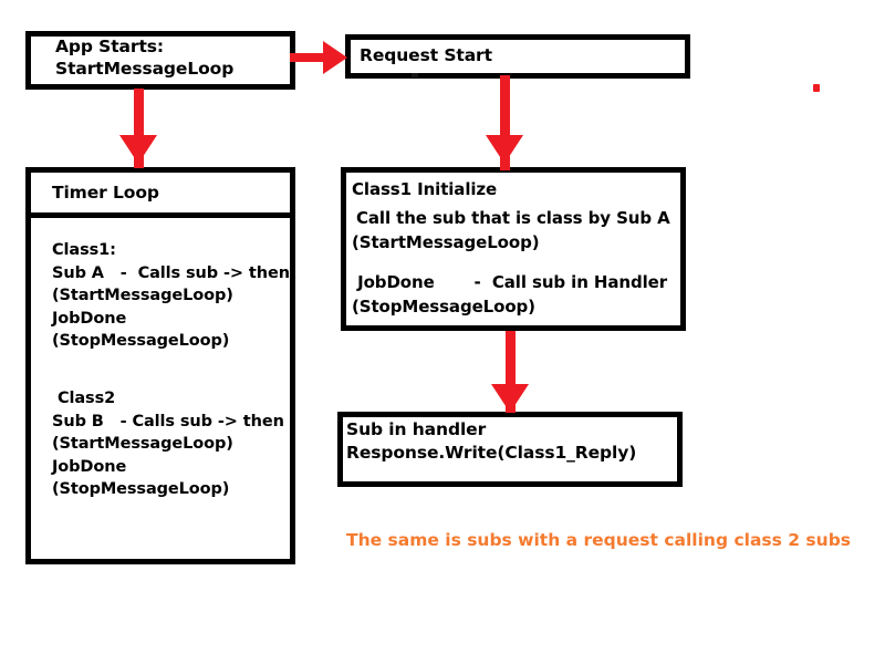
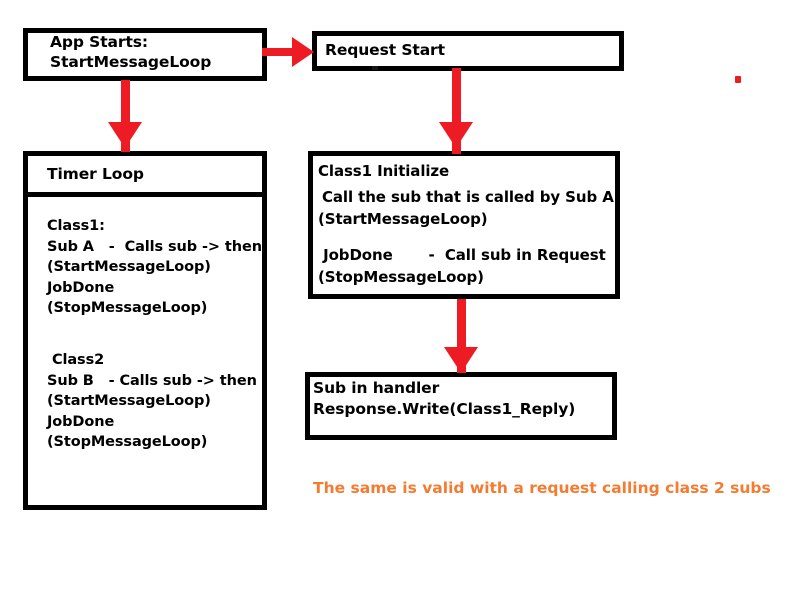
  App Starts:
  StartMessageLoop
  Request Start
  Timer Loop
  Class1:
  Sub A - Calls sub -> then
  (StartMessageLoop)
  JobDone
  (StopMessageLoop)
  Class2
  Sub B - Calls sub -> then
  (StartMessageLoop)
  JobDone
  (StopMessageLoop)
  Class1 Initialize
- Call the sub that is class by Sub A
+ Call the sub that is called by Sub A
  (StartMessageLoop)
- JobDone - Call sub in Handler
+ JobDone - Call sub in Request
  (StopMessageLoop)
  Sub in handler
  Response.Write(Class1_Reply)
- The same is subs with a request calling class 2 subs
+ The same is valid with a request calling class 2 subs
